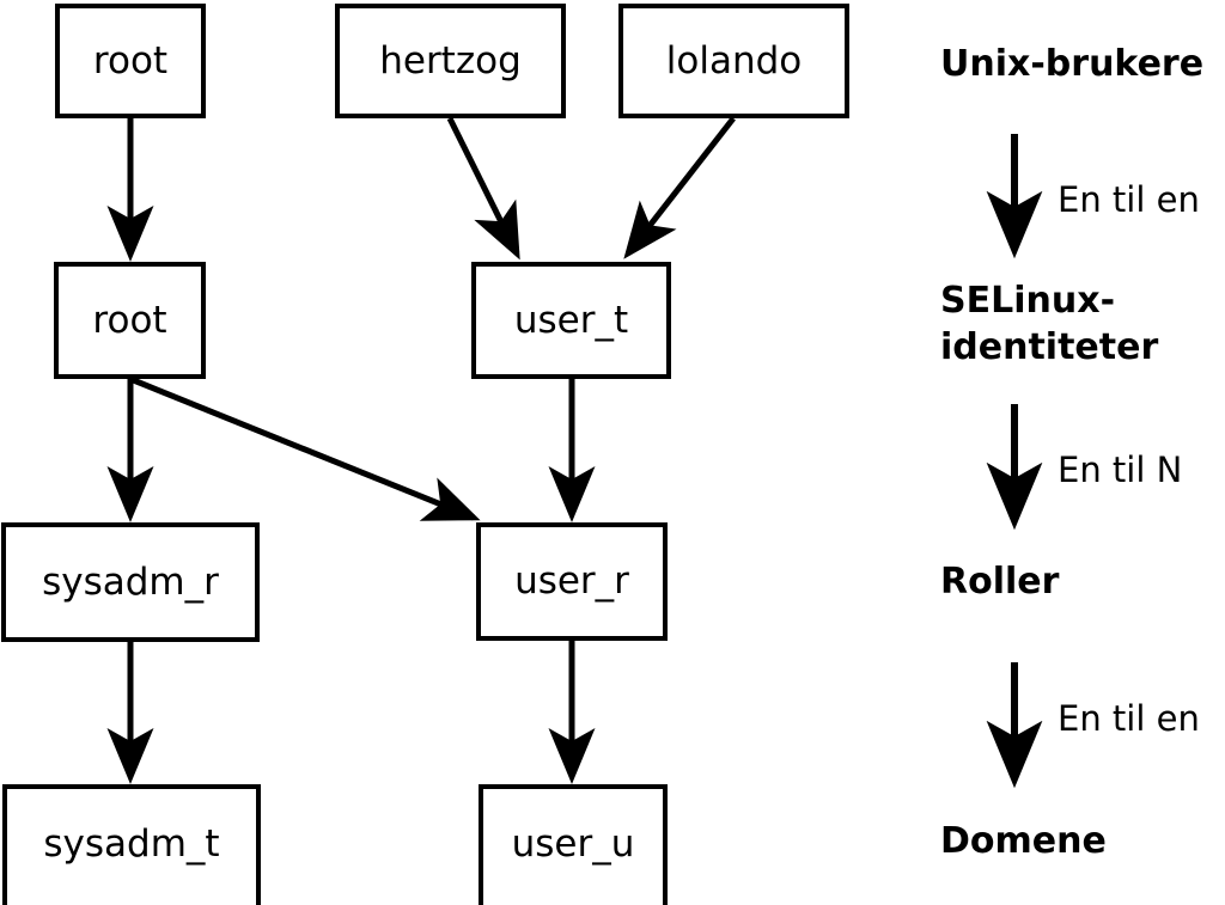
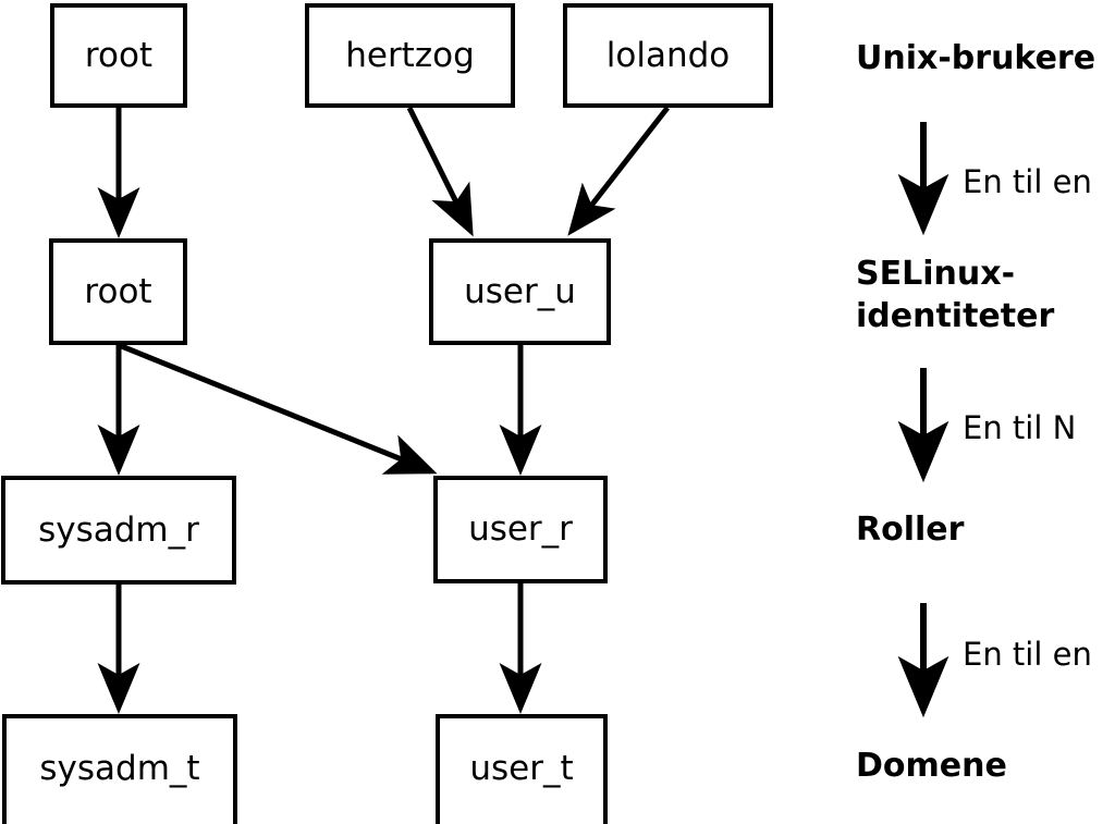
  root
  hertzog
  lolando
  root
- user_t
+ user_u
  sysadm_r
  user_r
  sysadm_t
- user_u
+ user_t
  Unix-brukere
  SELinux-identiteter
  Roller
  Domene
  En til en
  En til N
  En til en
